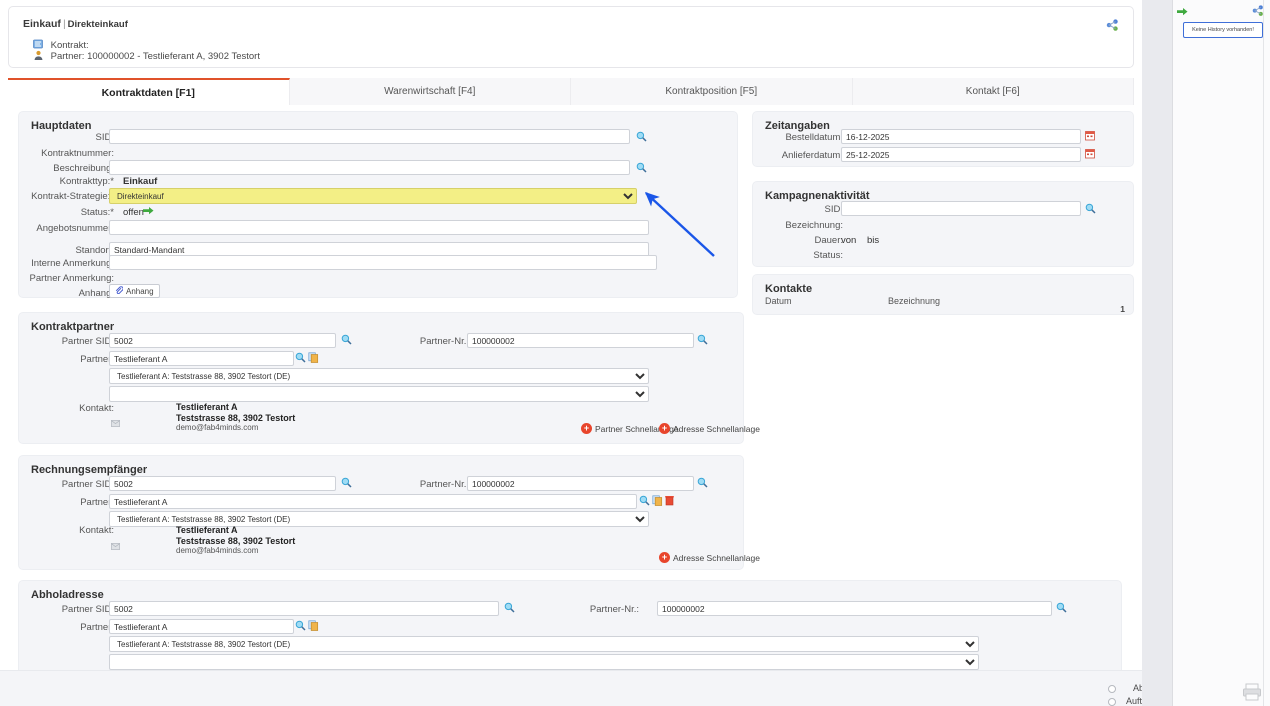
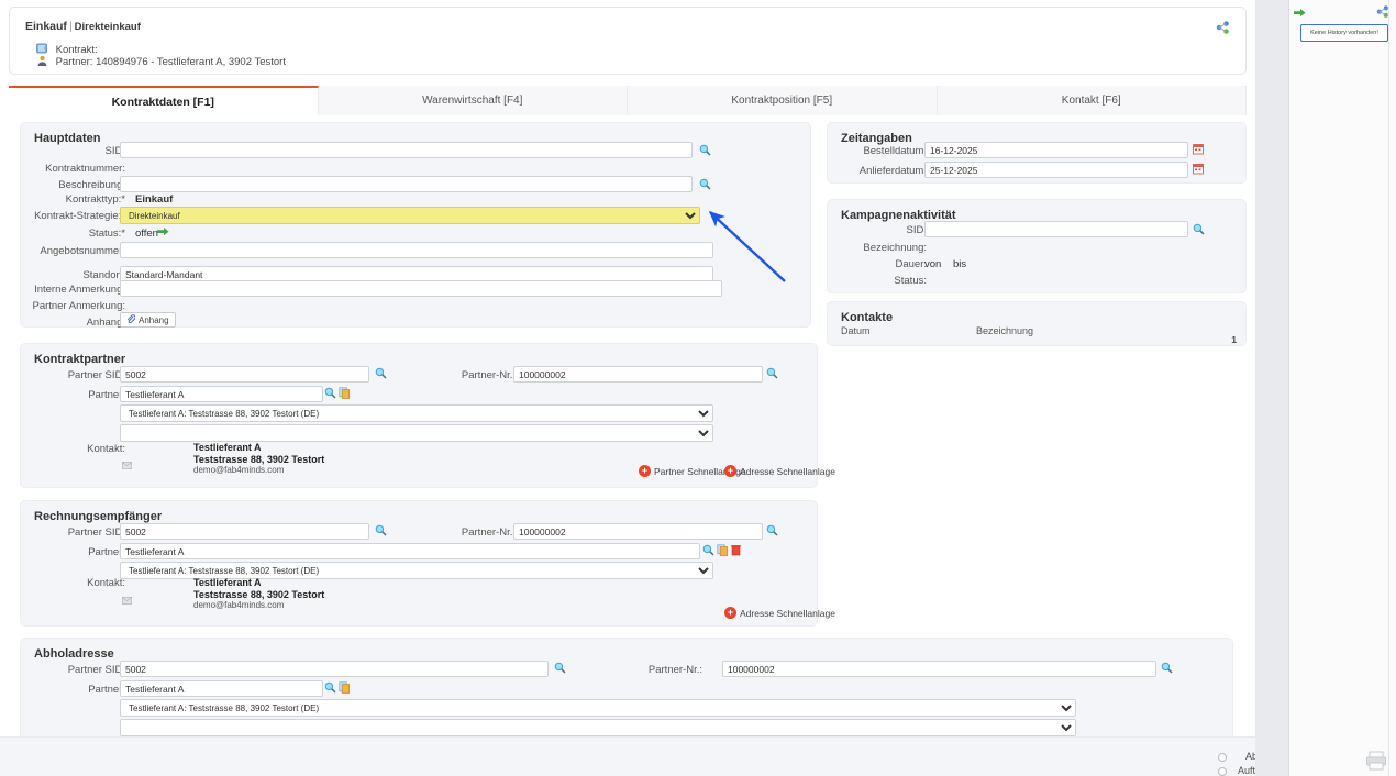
  Einkauf | Direkteinkauf
  Kontrakt:
- Partner: 100000002 - Testlieferant A, 3902 Testort
+ Partner: 140894976 - Testlieferant A, 3902 Testort
  Kontraktdaten [F1]
  Warenwirtschaft [F4]
  Kontraktposition [F5]
  Kontakt [F6]
  Hauptdaten
  SID
  Kontraktnummer:
  Beschreibun
  Kontrakttyp:*
  Einkauf
  Kontrakt-Strategie
  Direkteinkauf
  Status:*
  offen
  Angebotsnumme
  Standor
  Standard-Mandant
  Interne Anmerkun
  Partner Anmerkung:
  Anhan
  Anhang
  Zeitangaben
  Bestelldatum
  16-12-2025
  Anlieferdatum
  25-12-2025
  Kampagnenaktivität
  SID
  Bezeichnung:
  Dauer:
  von
  bis
  Status:
  Kontakte
  Datum
  Bezeichnung
  1
  Kontraktpartner
  Partner SID
  5002
  Partner-Nr.
  100000002
  Partne
  Testlieferant A
  Testlieferant A: Teststrasse 88, 3902 Testort (DE)
  Kontakt:
  Testlieferant A
  Teststrasse 88, 3902 Testort
  demo@fab4minds.com
  +
  Partner Schnellage
  +
  Adresse Schnellanlage
  Rechnungsempfänger
  Partner SID
  5002
  Partner-Nr.
  100000002
  Partne
  Testlieferant A
  Testlieferant A: Teststrasse 88, 3902 Testort (DE)
  Kontakt:
  Testlieferant A
  Teststrasse 88, 3902 Testort
  demo@fab4minds.com
  +
  Adresse Schnellanlage
  Abholadresse
  Partner SID
  5002
  Partner-Nr.:
  100000002
  Partne
  Testlieferant A
  Testlieferant A: Teststrasse 88, 3902 Testort (DE)
